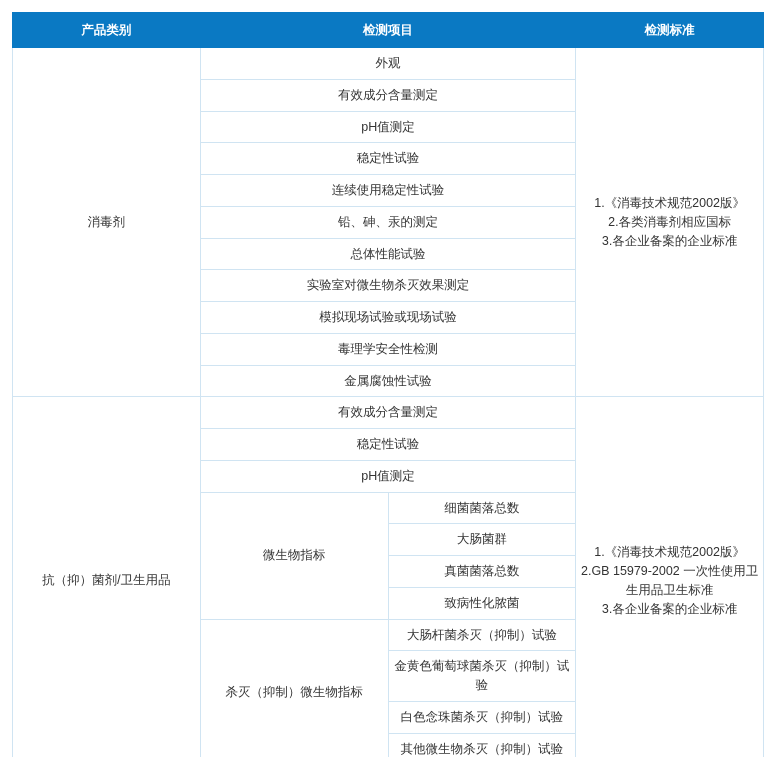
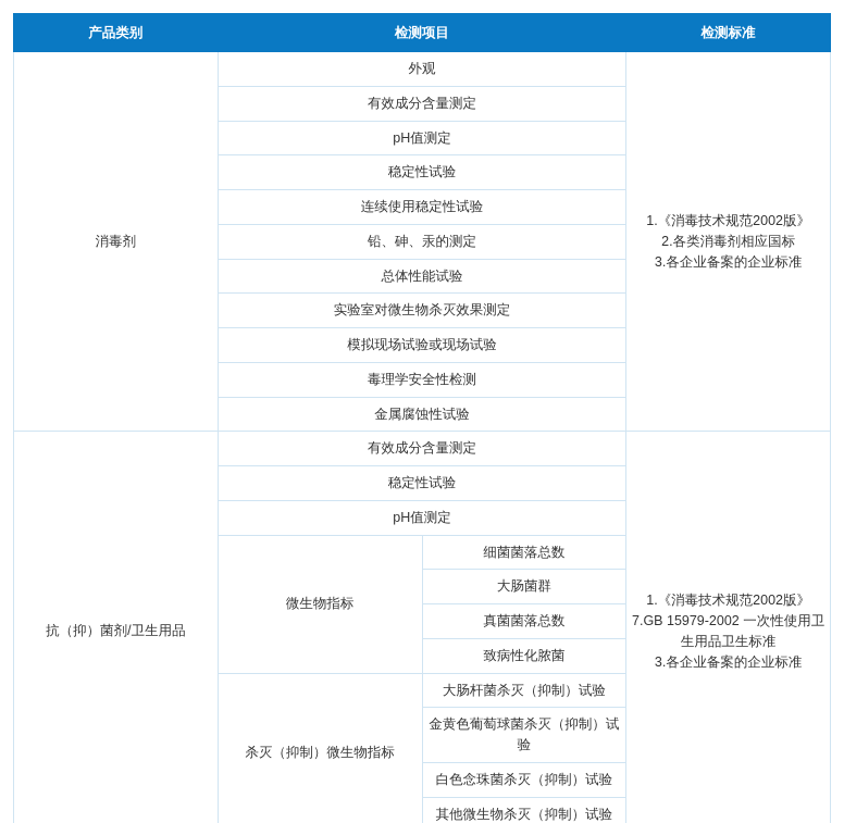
  产品类别	检测项目	检测标准
  消毒剂	外观	1.《消毒技术规范2002版》 2.各类消毒剂相应国标 3.各企业备案的企业标准
  有效成分含量测定
  pH值测定
  稳定性试验
  连续使用稳定性试验
  铅、砷、汞的测定
  总体性能试验
  实验室对微生物杀灭效果测定
  模拟现场试验或现场试验
  毒理学安全性检测
  金属腐蚀性试验
- 抗（抑）菌剂/卫生用品	有效成分含量测定	1.《消毒技术规范2002版》 2.GB 15979-2002 一次性使用卫生用品卫生标准 3.各企业备案的企业标准
+ 抗（抑）菌剂/卫生用品	有效成分含量测定	1.《消毒技术规范2002版》 7.GB 15979-2002 一次性使用卫生用品卫生标准 3.各企业备案的企业标准
  稳定性试验
  pH值测定
  微生物指标	细菌菌落总数
  大肠菌群
  真菌菌落总数
  致病性化脓菌
  杀灭（抑制）微生物指标	大肠杆菌杀灭（抑制）试验
  金黄色葡萄球菌杀灭（抑制）试验
  白色念珠菌杀灭（抑制）试验
  其他微生物杀灭（抑制）试验
